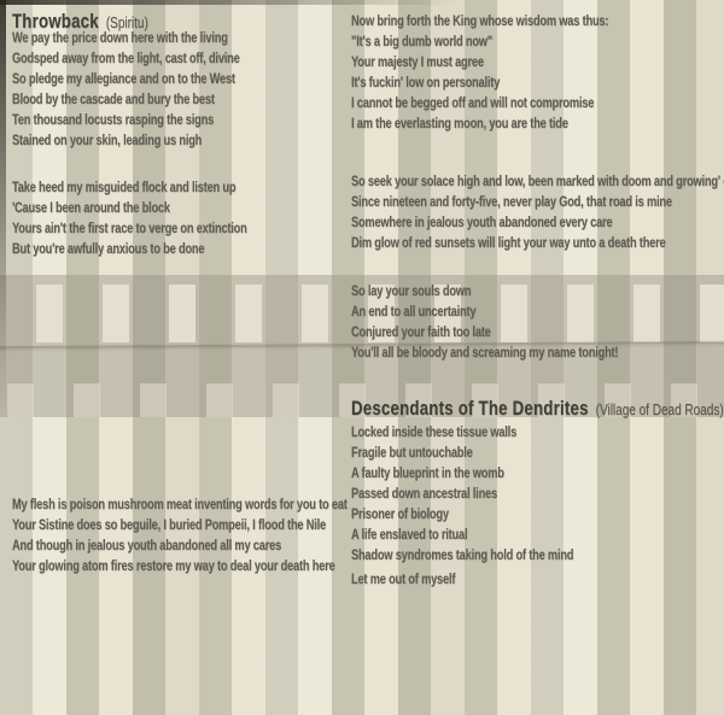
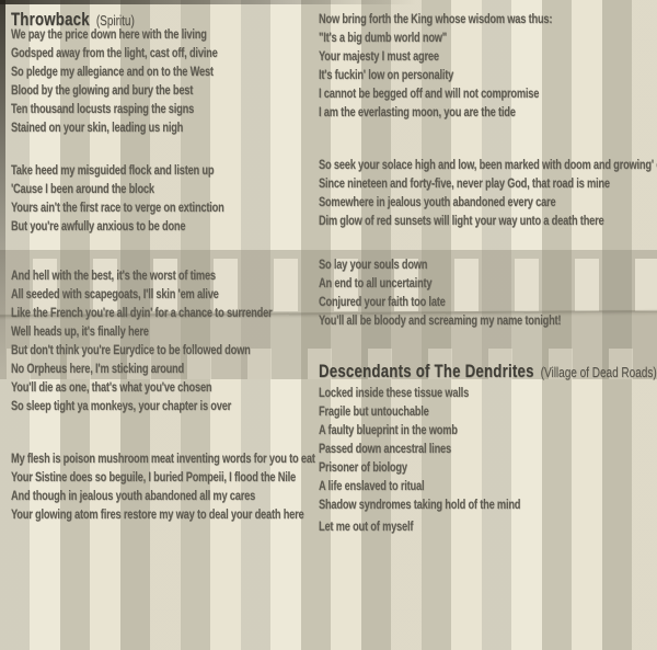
  Throwback (Spiritu)
  We pay the price down here with the living
  Godsped away from the light, cast off, divine
  So pledge my allegiance and on to the West
- Blood by the cascade and bury the best
+ Blood by the glowing and bury the best
  Ten thousand locusts rasping the signs
  Stained on your skin, leading us nigh
  Take heed my misguided flock and listen up
  'Cause I been around the block
  Yours ain't the first race to verge on extinction
  But you're awfully anxious to be done
+ And hell with the best, it's the worst of times
+ All seeded with scapegoats, I'll skin 'em alive
+ Like the French you're all dyin' for a chance to surrender
+ Well heads up, it's finally here
+ But don't think you're Eurydice to be followed down
+ No Orpheus here, I'm sticking around
+ You'll die as one, that's what you've chosen
+ So sleep tight ya monkeys, your chapter is over
  My flesh is poison mushroom meat inventing words for you to eat
  Your Sistine does so beguile, I buried Pompeii, I flood the Nile
  And though in jealous youth abandoned all my cares
  Your glowing atom fires restore my way to deal your death here
  Now bring forth the King whose wisdom was thus:
  "It's a big dumb world now"
  Your majesty I must agree
  It's fuckin' low on personality
  I cannot be begged off and will not compromise
  I am the everlasting moon, you are the tide
  So seek your solace high and low, been marked with doom and growing'
  Since nineteen and forty-five, never play God, that road is mine
  Somewhere in jealous youth abandoned every care
  Dim glow of red sunsets will light your way unto a death there
  So lay your souls down
  An end to all uncertainty
  Conjured your faith too late
  You'll all be bloody and screaming my name tonight!
  Descendants of The Dendrites (Village of Dead Roads)
  Locked inside these tissue walls
  Fragile but untouchable
  A faulty blueprint in the womb
  Passed down ancestral lines
  Prisoner of biology
  A life enslaved to ritual
  Shadow syndromes taking hold of the mind
  Let me out of myself
